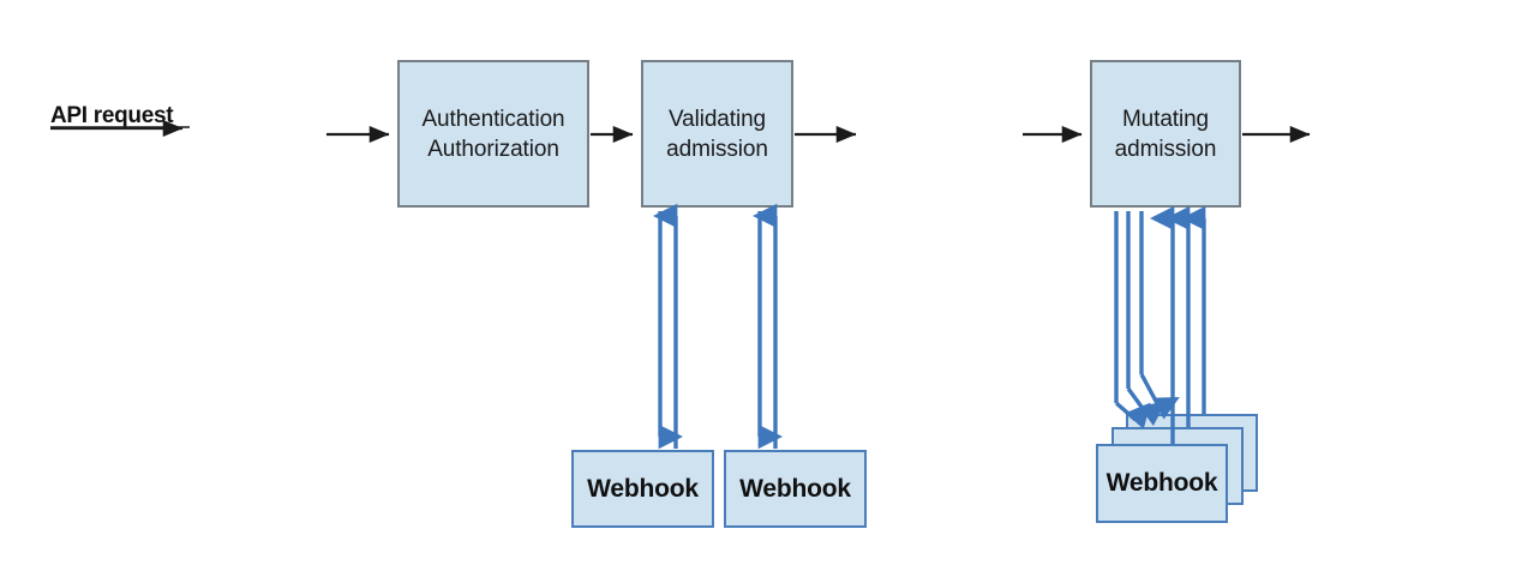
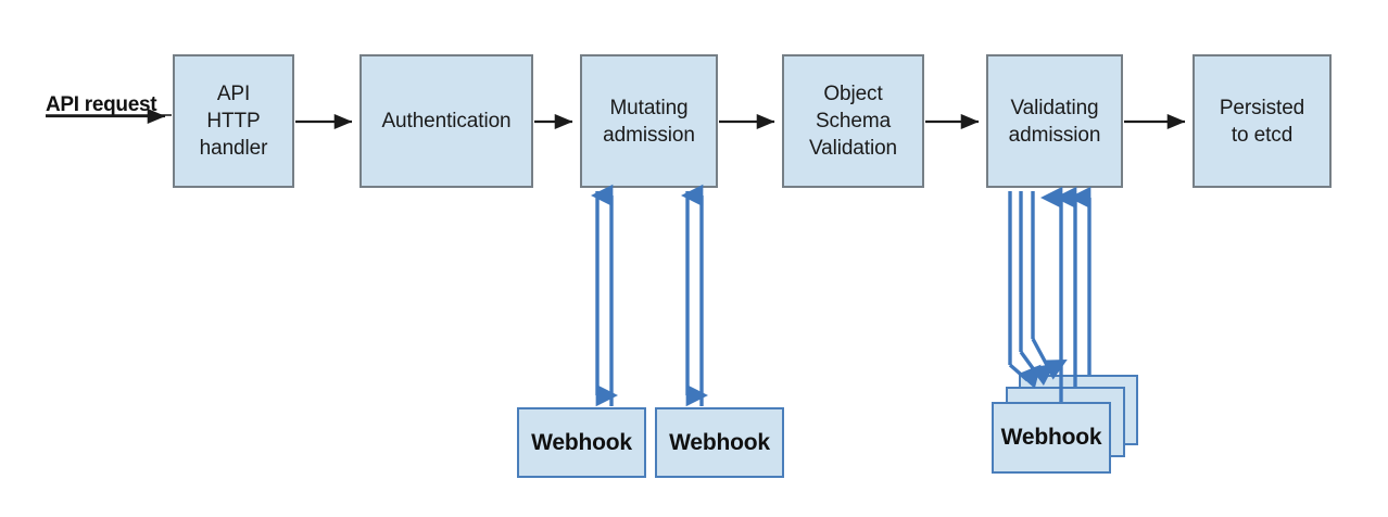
  API request
+ API
+ HTTP
+ handler
  Authentication
- Authorization
- Validating
+ Mutating
  admission
+ Object
+ Schema
+ Validation
- Mutating
+ Validating
  admission
+ Persisted
+ to etcd
  Webhook
  Webhook
  Webhook
